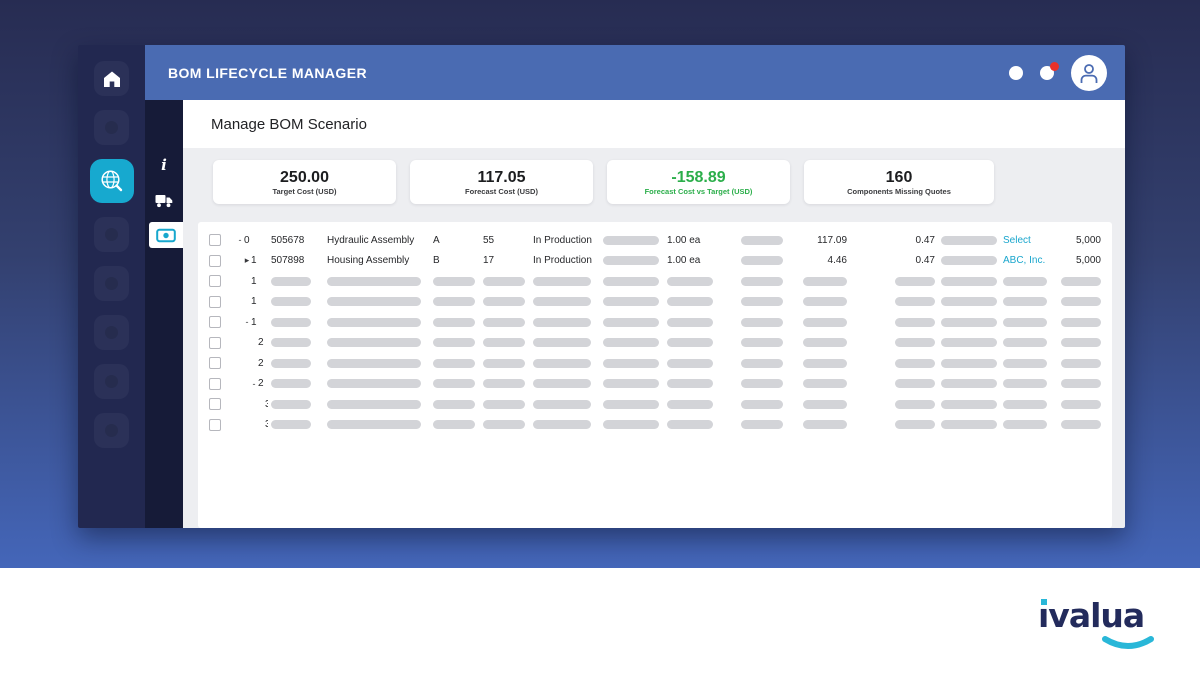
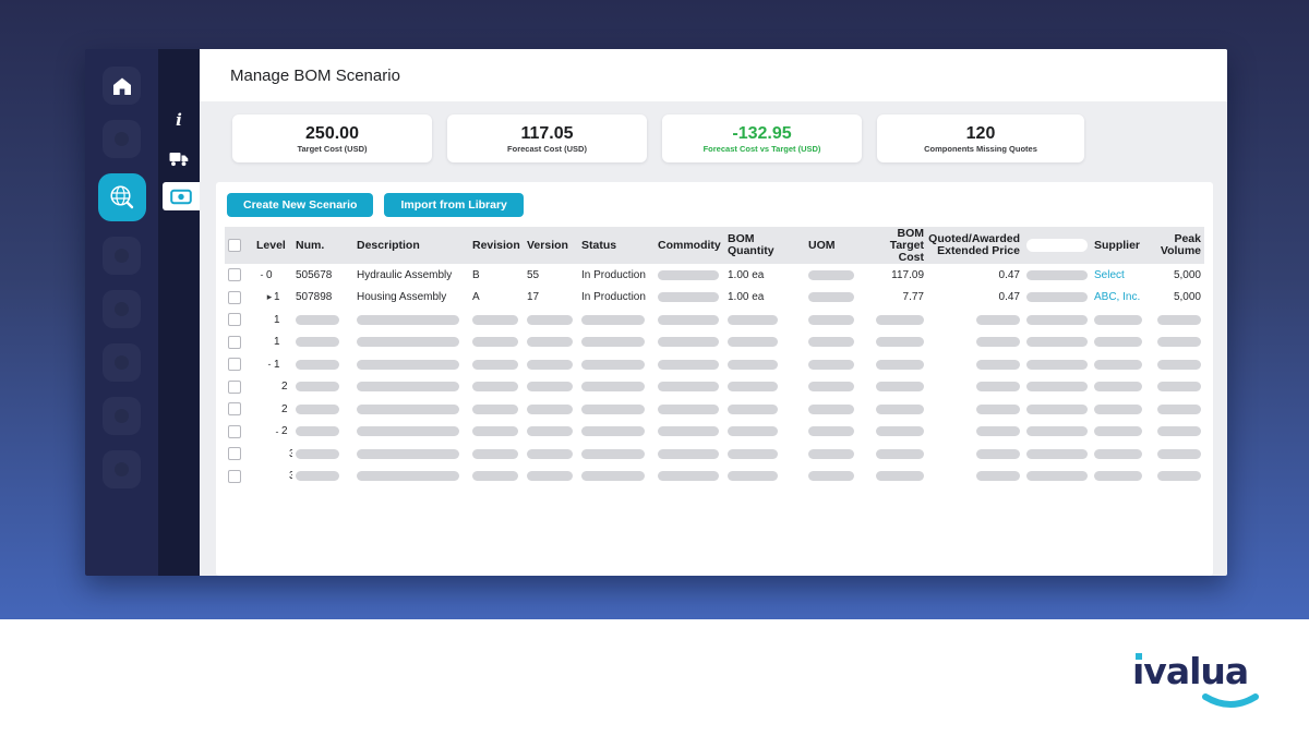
- BOM LIFECYCLE MANAGER
  i
  Manage BOM Scenario
  250.00
  Target Cost (USD)
  117.05
  Forecast Cost (USD)
- -158.89
+ -132.95
  Forecast Cost vs Target (USD)
- 160
+ 120
  Components Missing Quotes
+ Create New Scenario
+ Import from Library
+ Level
+ Num.
+ Description
+ Revision
+ Version
+ Status
+ Commodity
+ BOM Quantity
+ UOM
+ BOM Target Cost
+ Quoted/Awarded Extended Price
+ Supplier
+ Peak Volume
  -
  0
  505678
  Hydraulic Assembly
- A
+ B
  55
  In Production
  1.00 ea
  117.09
  0.47
  Select
  5,000
  ▸
  1
  507898
  Housing Assembly
- B
+ A
  17
  In Production
  1.00 ea
- 4.46
+ 7.77
  0.47
  ABC, Inc.
  5,000
  1
  1
  -
  1
  2
  2
  -
  2
  3
  3
  ıvalua
